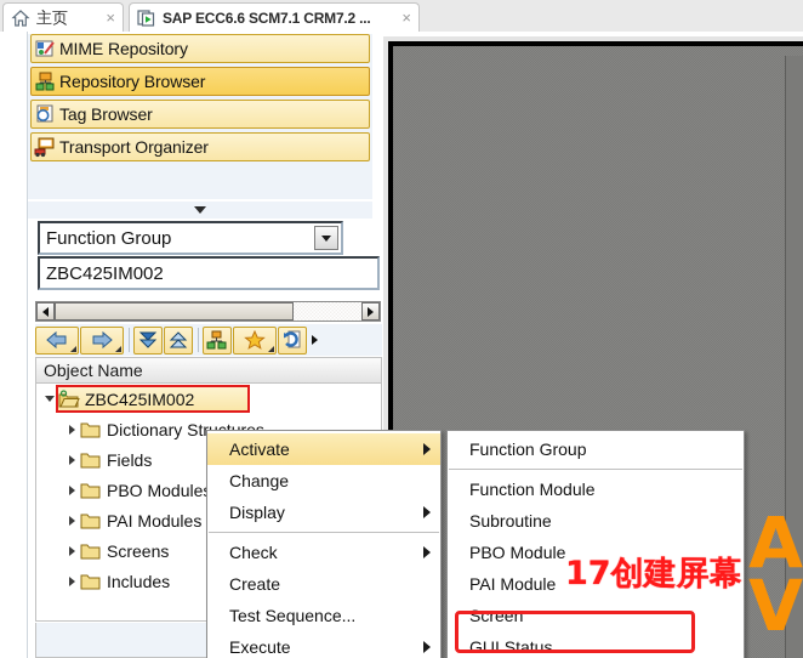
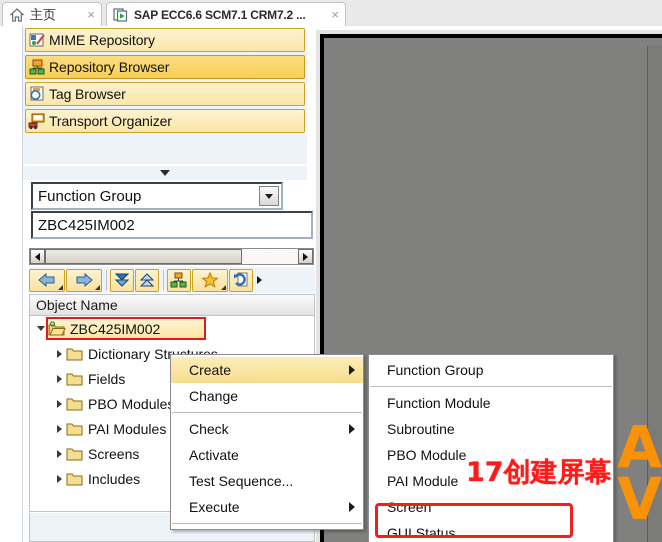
  主页
  ×
  SAP ECC6.6 SCM7.1 CRM7.2 ...
  ×
  MIME Repository
  Repository Browser
  Tag Browser
  Transport Organizer
  Function Group
  ZBC425IM002
  Object Name
  ZBC425IM002
  Fields
  PBO Module
  PAI Modules
  Screens
  Includes
- Activate
+ Create
  Change
- Display
  Check
- Create
+ Activate
  Test Sequence...
  Execute
  Function Group
  Function Module
  Subroutine
  PBO Module
  PAI Module
  Screen
  GUI Status
  17创建屏幕
  A
  V
